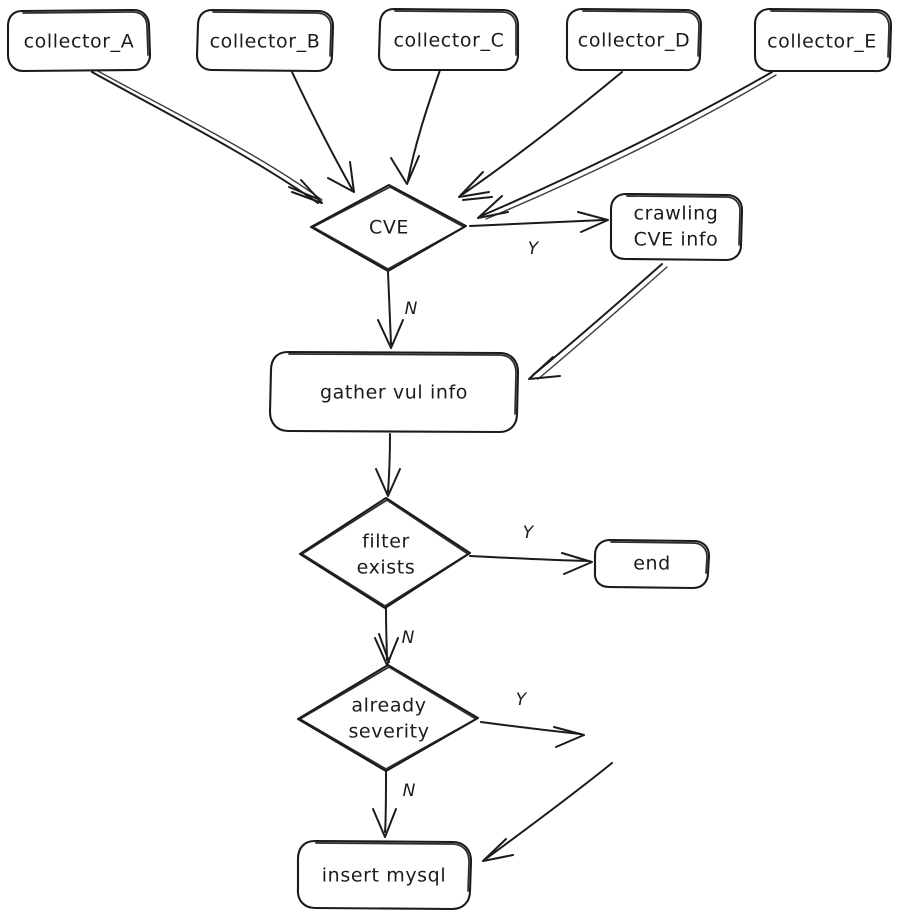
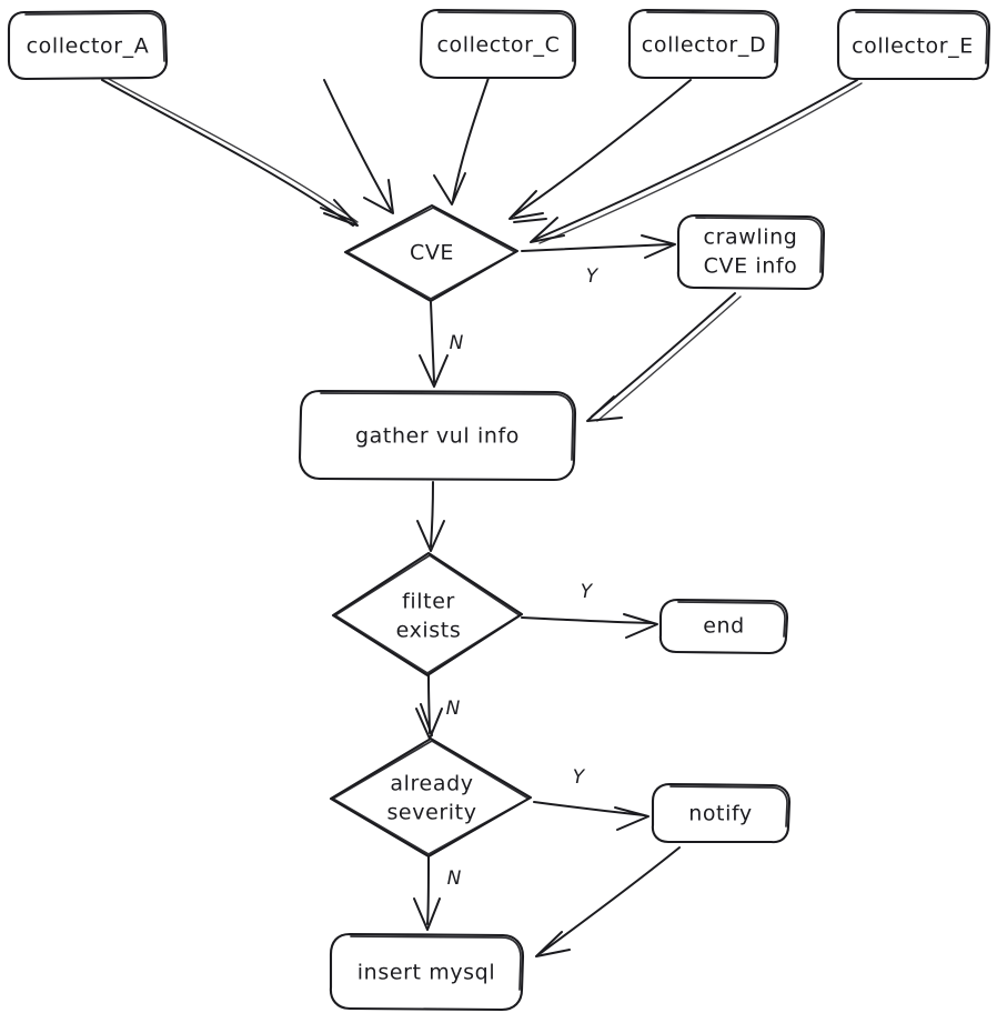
  collector_A
- collector_B
  collector_C
  collector_D
  collector_E
  CVE
  crawling
  CVE info
  gather vul info
  filter
  exists
  end
  already
  severity
+ notify
  insert mysql
  Y
  N
  Y
  N
  Y
  N
